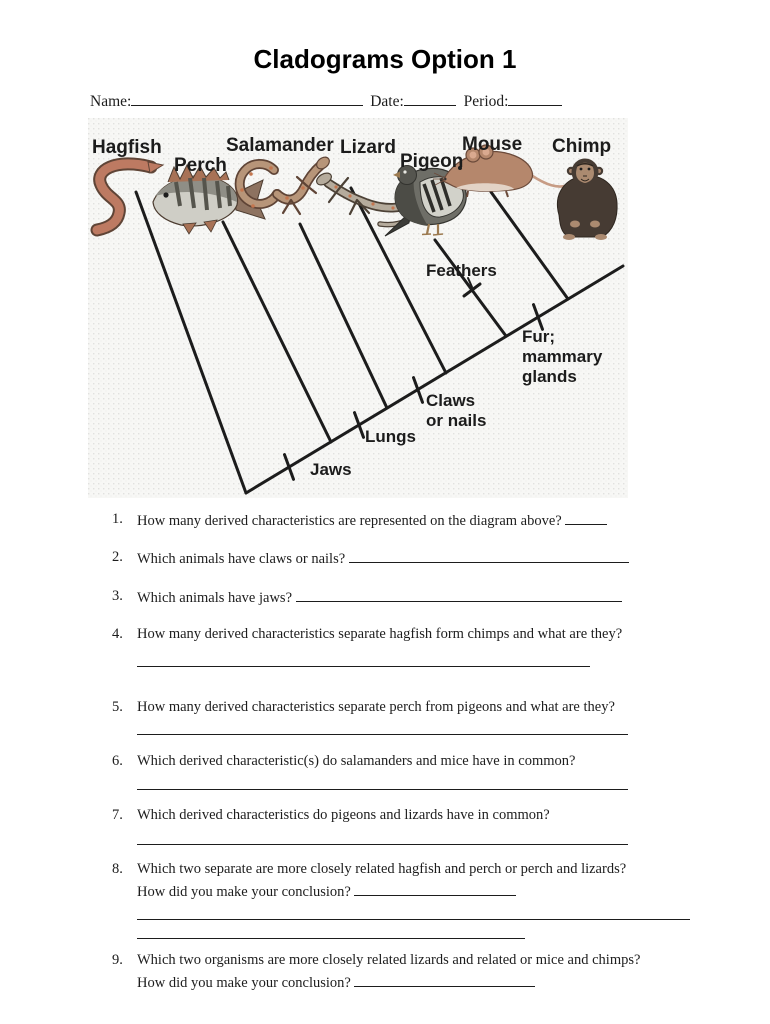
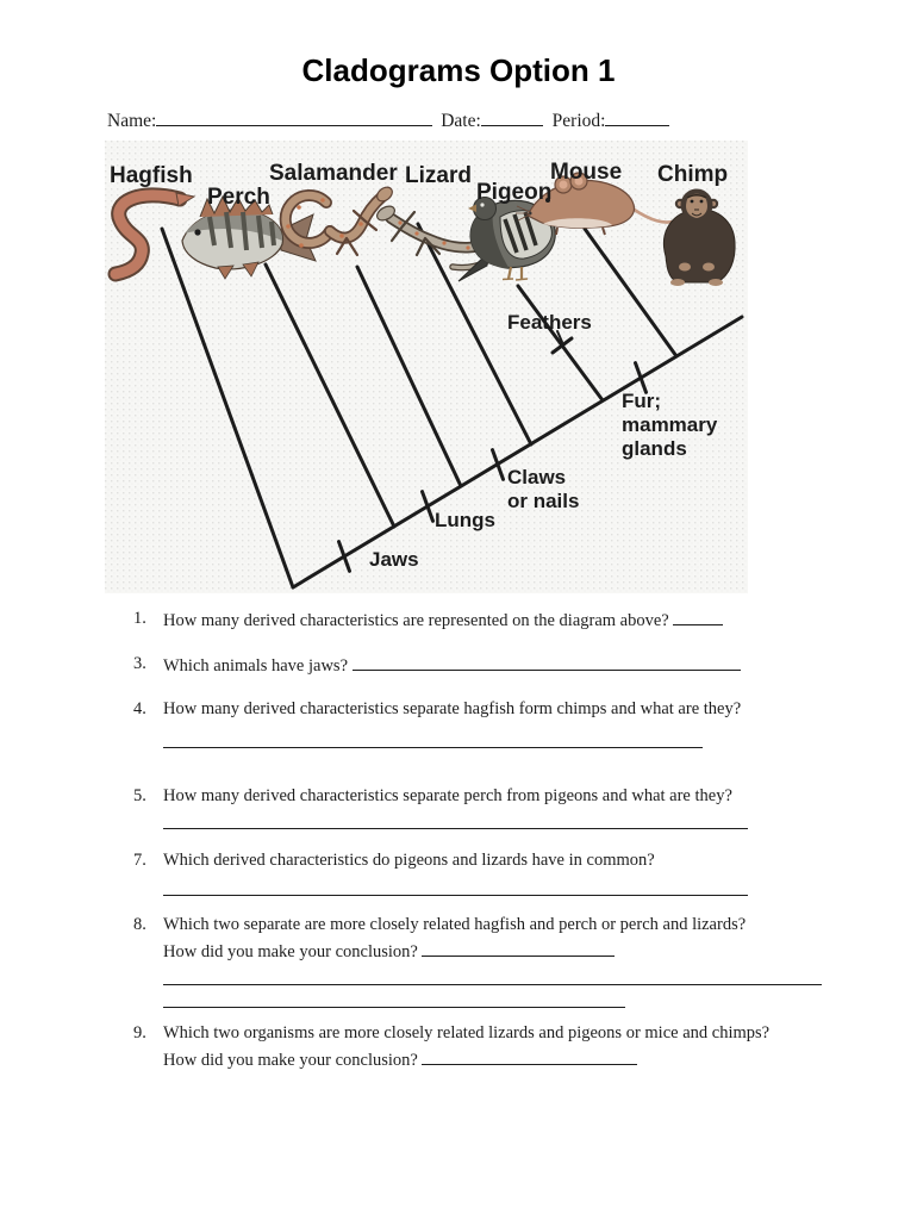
  Cladograms Option 1
  Name: Date: Period:
  Hagfish
  Perch
  Salamander
  Lizard
  Pigeon
  Mouse
  Chimp
  Jaws
  Lungs
  Claws or nails
  Feathers
  Fur; mammary glands
  1.
  How many derived characteristics are represented on the diagram above?
- 2.
- Which animals have claws or nails?
  3.
  Which animals have jaws?
  4.
  How many derived characteristics separate hagfish form chimps and what are they?
  5.
  How many derived characteristics separate perch from pigeons and what are they?
- 6.
- Which derived characteristic(s) do salamanders and mice have in common?
  7.
  Which derived characteristics do pigeons and lizards have in common?
  8.
  Which two separate are more closely related hagfish and perch or perch and lizards?
  How did you make your conclusion?
  9.
- Which two organisms are more closely related lizards and related or mice and chimps?
+ Which two organisms are more closely related lizards and pigeons or mice and chimps?
  How did you make your conclusion?
